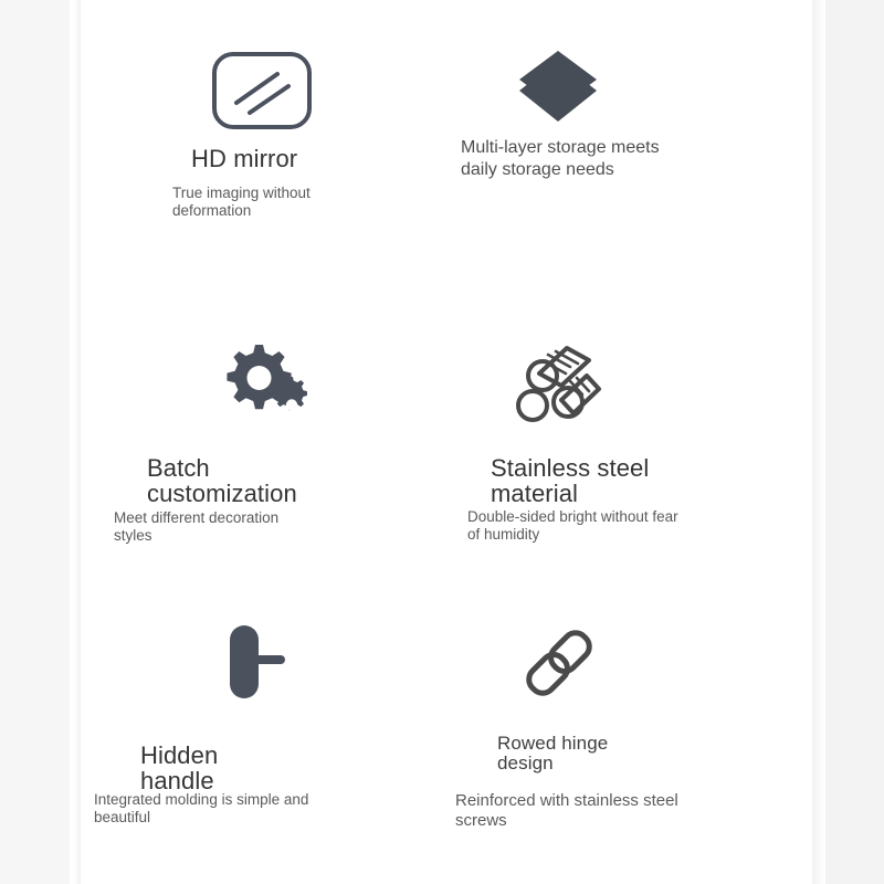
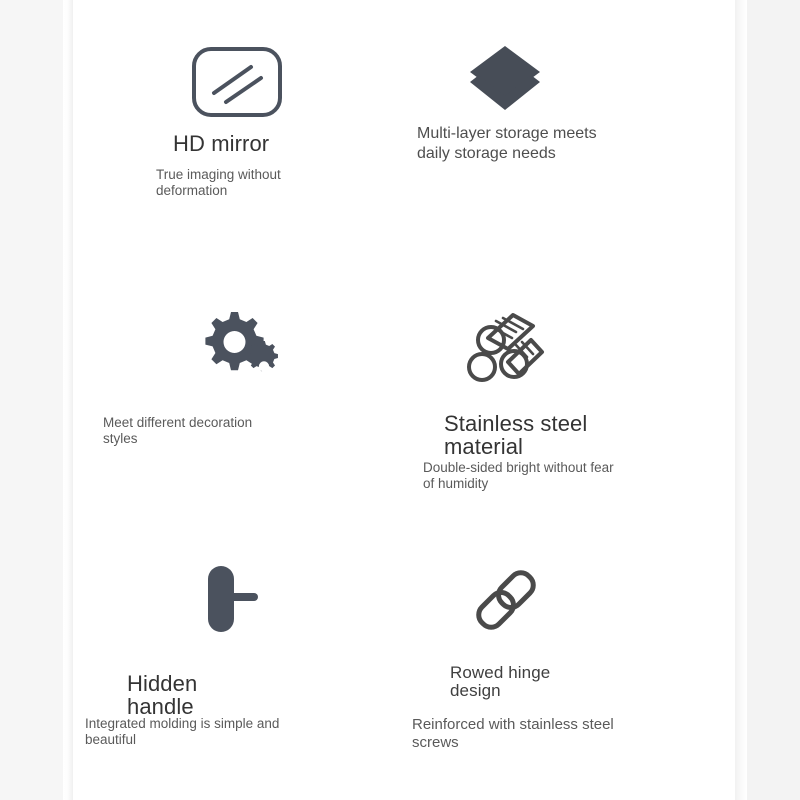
  HD mirror
  True imaging without
  deformation
  Multi-layer storage meets
  daily storage needs
- Batch
- customization
  Meet different decoration
  styles
  Stainless steel
  material
  Double-sided bright without fear
  of humidity
  Hidden
  handle
  Integrated molding is simple and
  beautiful
  Rowed hinge
  design
  Reinforced with stainless steel
  screws
